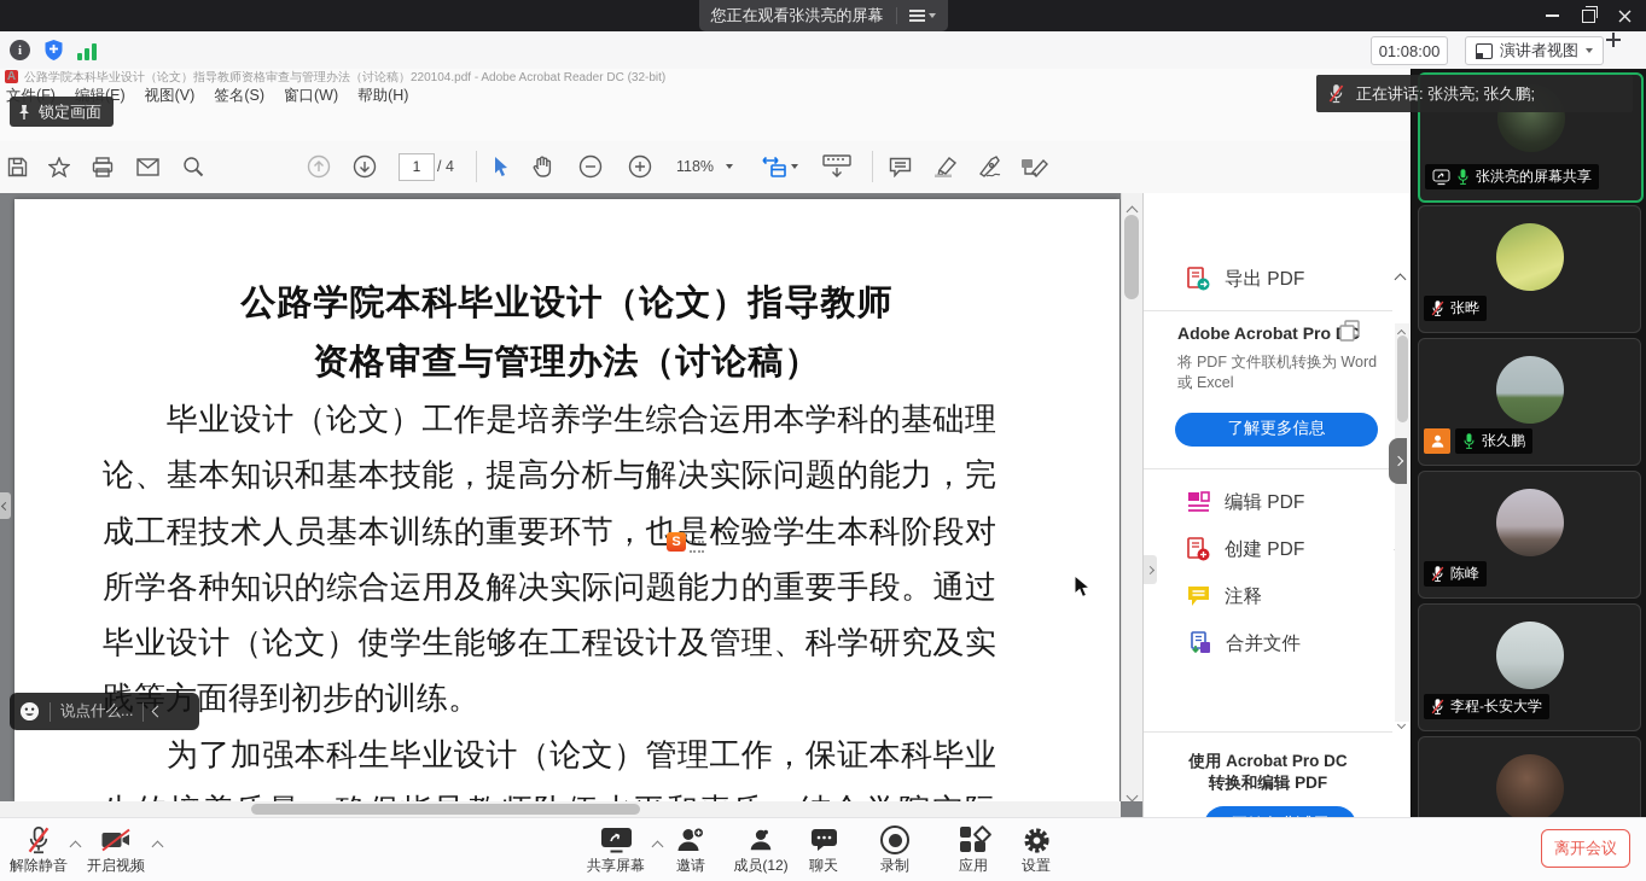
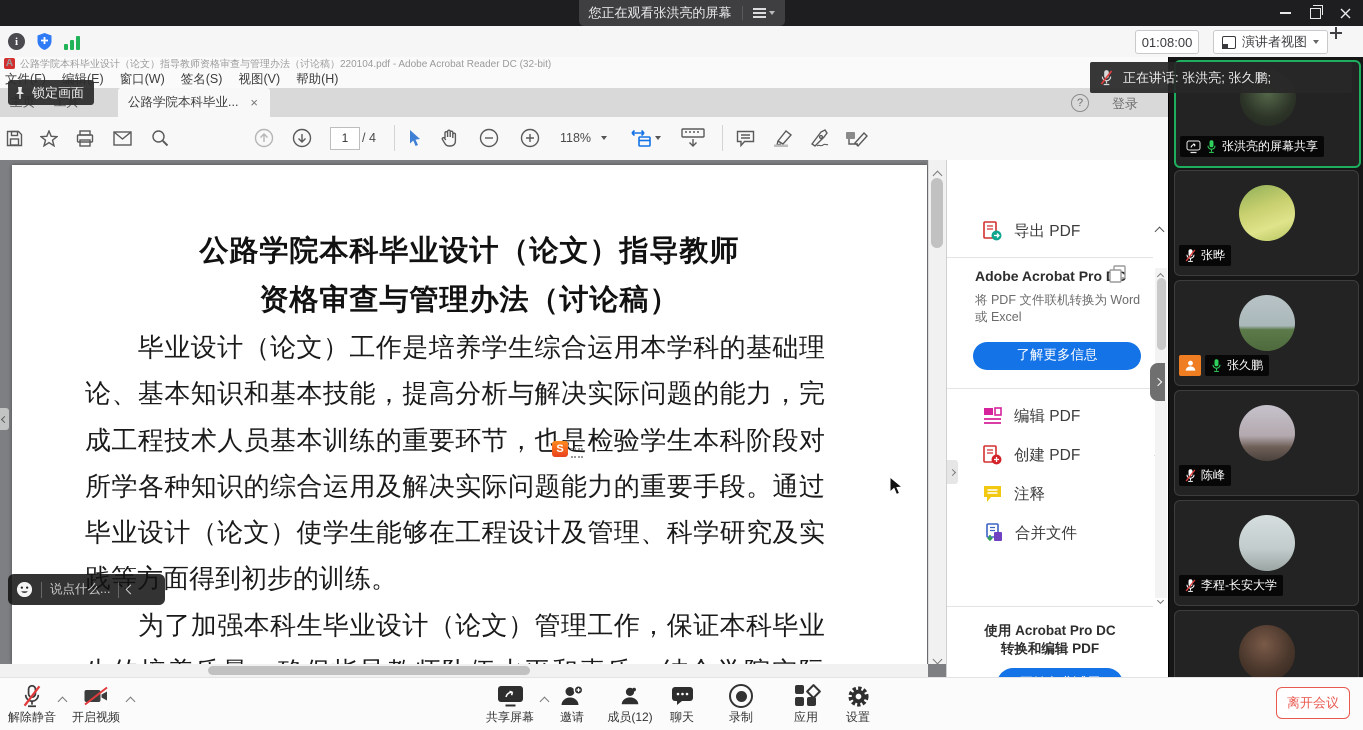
  您正在观看张洪亮的屏幕
  i
  01:08:00
  演讲者视图
  A
  公路学院本科毕业设计（论文）指导教师资格审查与管理办法（讨论稿）220104.pdf - Adobe Acrobat Reader DC (32-bit)
  文件(F)
  编辑(E)
- 视图(V)
+ 窗口(W)
  签名(S)
- 窗口(W)
+ 视图(V)
  帮助(H)
+ 公路学院本科毕业...
+ ×
+ ?
+ 登录
  1
  / 4
  118%
  公路学院本科毕业设计（论文）指导教师
  资格审查与管理办法（讨论稿）
  毕业设计（论文）工作是培养学生综合运用本学科的基础理
  论、基本知识和基本技能，提高分析与解决实际问题的能力，完
  成工程技术人员基本训练的重要环节，也是检验学生本科阶段对
  所学各种知识的综合运用及解决实际问题能力的重要手段。通过
  毕业设计（论文）使学生能够在工程设计及管理、科学研究及实
  践等方面得到初步的训练。
  为了加强本科生毕业设计（论文）管理工作，保证本科毕业
  导出 PDF
  Adobe Acrobat Pro
  将 PDF 文件联机转换为 Word
  或 Excel
  了解更多信息
  编辑 PDF
  创建 PDF
  注释
  合并文件
  使用 Acrobat Pro DC
  转换和编辑 PDF
  S
  张洪亮的屏幕共享
  张晔
  张久鹏
  陈峰
  李程-长安大学
  正在讲话: 张洪亮; 张久鹏;
  锁定画面
  说点什么...
  解除静音
  开启视频
  共享屏幕
  邀请
  成员(12)
  聊天
  录制
  应用
  设置
  离开会议
